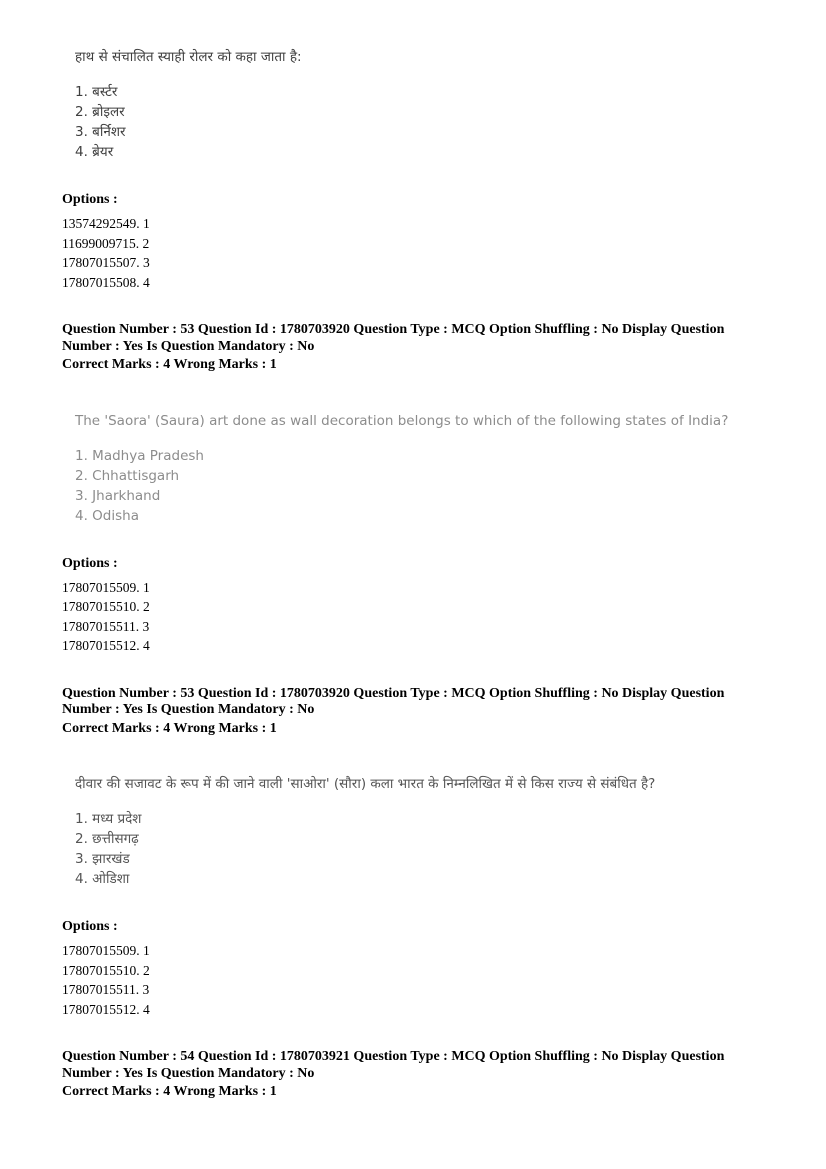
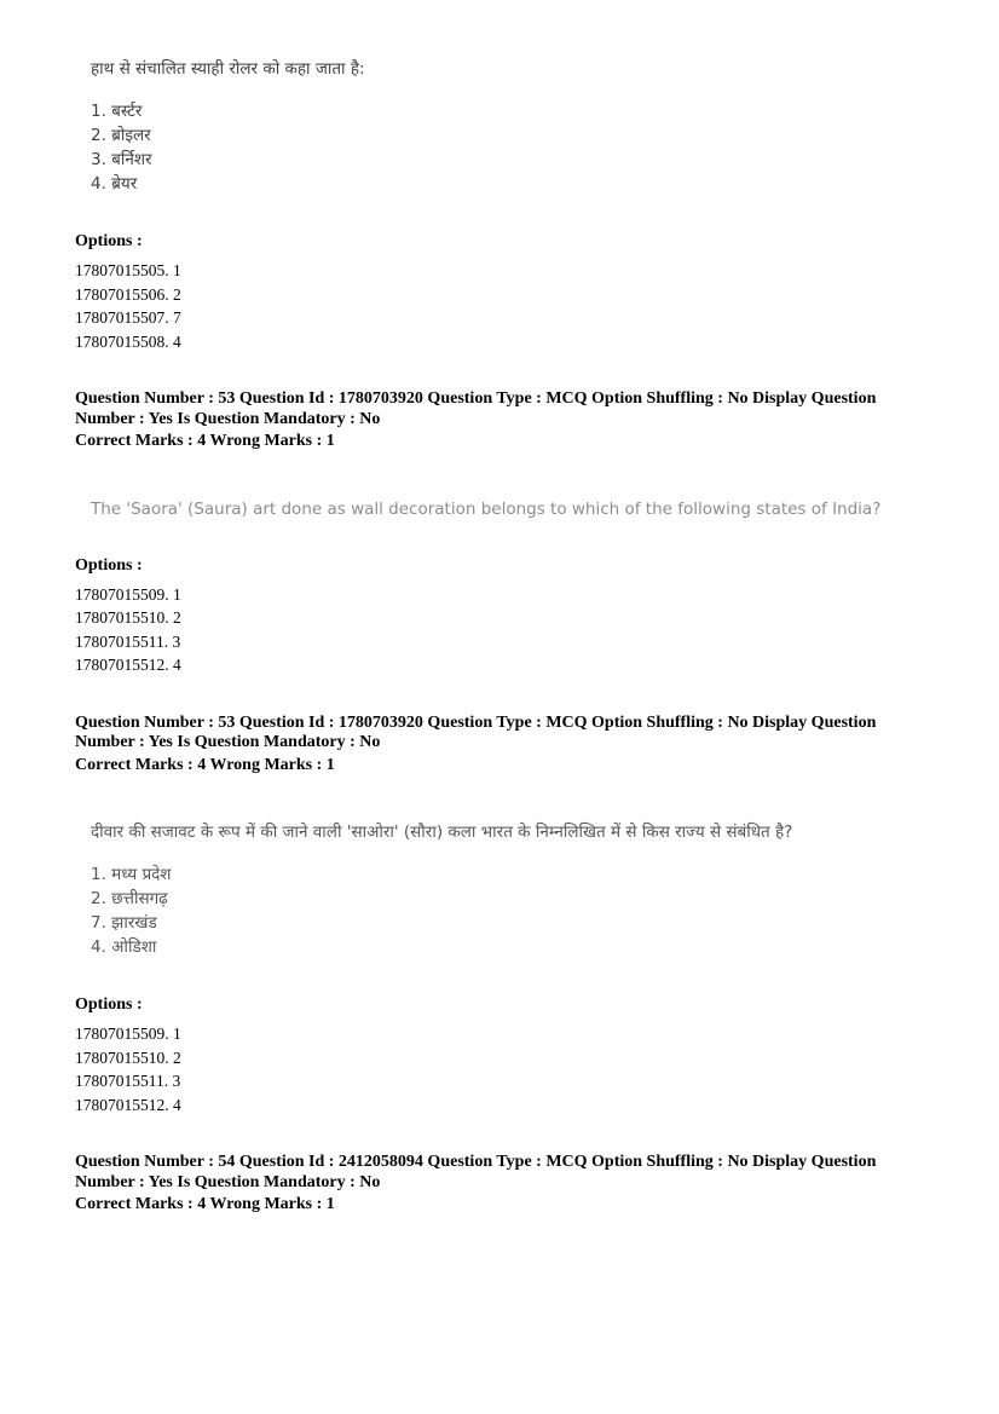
  हाथ से संचालित स्याही रोलर को कहा जाता है:
  1. बर्स्टर
  2. ब्रोइलर
  3. बर्निशर
  4. ब्रेयर
  Options :
- 13574292549. 1
+ 17807015505. 1
- 11699009715. 2
+ 17807015506. 2
- 17807015507. 3
+ 17807015507. 7
  17807015508. 4
  Question Number : 53 Question Id : 1780703920 Question Type : MCQ Option Shuffling : No Display Question Number : Yes Is Question Mandatory : No
  Correct Marks : 4 Wrong Marks : 1
  The 'Saora' (Saura) art done as wall decoration belongs to which of the following states of India?
- 1. Madhya Pradesh
- 2. Chhattisgarh
- 3. Jharkhand
- 4. Odisha
  Options :
  17807015509. 1
  17807015510. 2
  17807015511. 3
  17807015512. 4
  Question Number : 53 Question Id : 1780703920 Question Type : MCQ Option Shuffling : No Display Question Number : Yes Is Question Mandatory : No
  Correct Marks : 4 Wrong Marks : 1
  दीवार की सजावट के रूप में की जाने वाली 'साओरा' (सौरा) कला भारत के निम्नलिखित में से किस राज्य से संबंधित है?
  1. मध्य प्रदेश
  2. छत्तीसगढ़
- 3. झारखंड
+ 7. झारखंड
  4. ओडिशा
  Options :
  17807015509. 1
  17807015510. 2
  17807015511. 3
  17807015512. 4
- Question Number : 54 Question Id : 1780703921 Question Type : MCQ Option Shuffling : No Display Question Number : Yes Is Question Mandatory : No
+ Question Number : 54 Question Id : 2412058094 Question Type : MCQ Option Shuffling : No Display Question Number : Yes Is Question Mandatory : No
  Correct Marks : 4 Wrong Marks : 1
